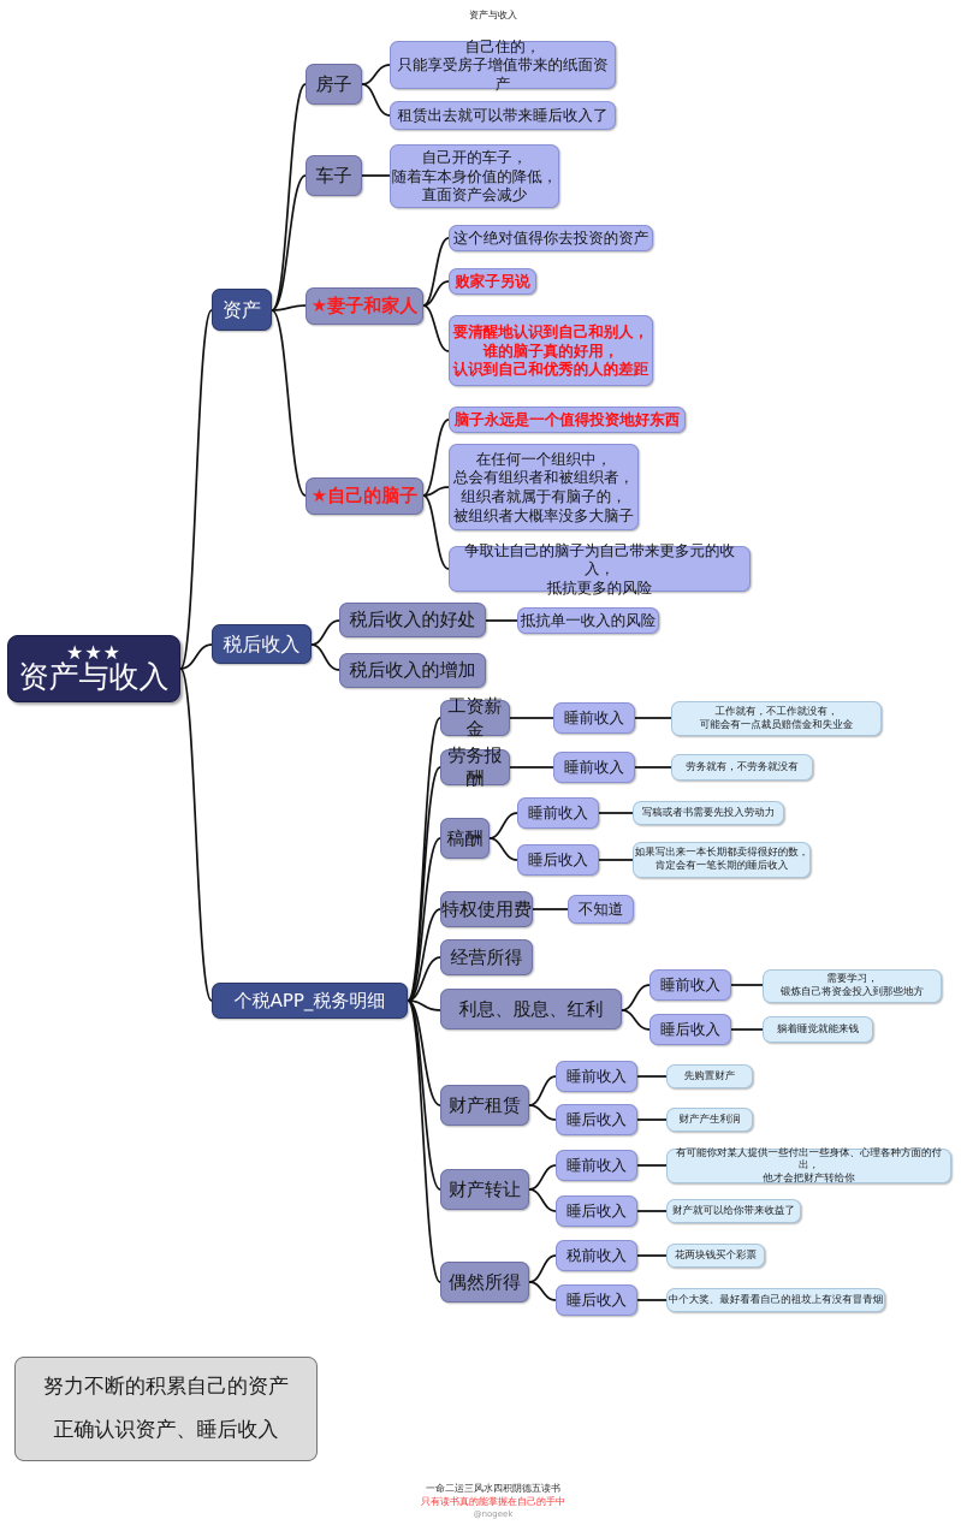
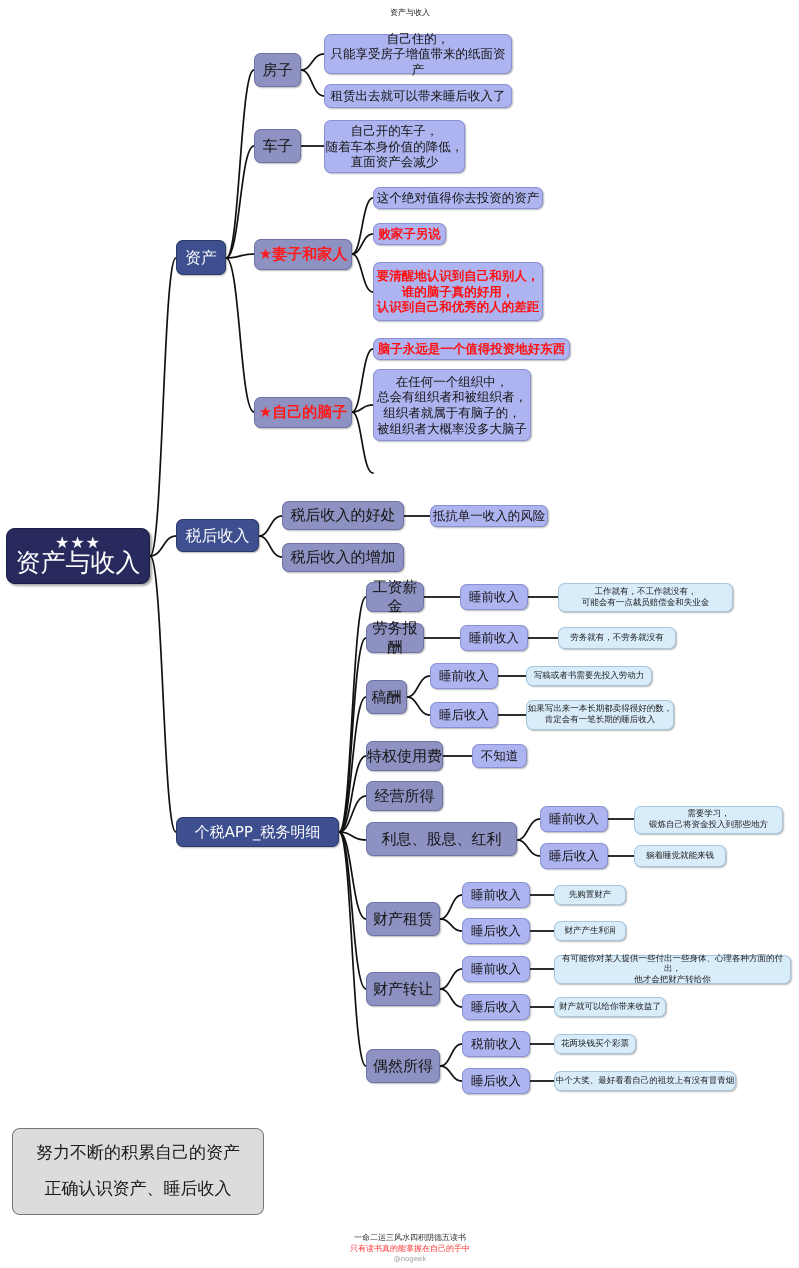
  资产与收入
  ★★★
  资产与收入
  资产
  税后收入
  个税APP_税务明细
  房子
  车子
  ★妻子和家人
  ★自己的脑子
  自己住的，
  只能享受房子增值带来的纸面资产
  租赁出去就可以带来睡后收入了
  自己开的车子，
  随着车本身价值的降低，
  直面资产会减少
  这个绝对值得你去投资的资产
  败家子另说
  要清醒地认识到自己和别人，
  谁的脑子真的好用，
  认识到自己和优秀的人的差距
  脑子永远是一个值得投资地好东西
  在任何一个组织中，
  总会有组织者和被组织者，
  组织者就属于有脑子的，
  被组织者大概率没多大脑子
- 争取让自己的脑子为自己带来更多元的收入，
- 抵抗更多的风险
  税后收入的好处
  税后收入的增加
  抵抗单一收入的风险
  工资薪金
  睡前收入
  工作就有，不工作就没有，
  可能会有一点裁员赔偿金和失业金
  劳务报酬
  睡前收入
  劳务就有，不劳务就没有
  稿酬
  睡前收入
  写稿或者书需要先投入劳动力
  睡后收入
  如果写出来一本长期都卖得很好的数，
  肯定会有一笔长期的睡后收入
  特权使用费
  不知道
  经营所得
  利息、股息、红利
  睡前收入
  需要学习，
  锻炼自己将资金投入到那些地方
  睡后收入
  躺着睡觉就能来钱
  财产租赁
  睡前收入
  先购置财产
  睡后收入
  财产产生利润
  财产转让
  睡前收入
  有可能你对某人提供一些付出一些身体、心理各种方面的付出，
  他才会把财产转给你
  睡后收入
  财产就可以给你带来收益了
  偶然所得
  税前收入
  花两块钱买个彩票
  睡后收入
  中个大奖、最好看看自己的祖坟上有没有冒青烟
  努力不断的积累自己的资产
  正确认识资产、睡后收入
  一命二运三风水四积阴德五读书
  只有读书真的能掌握在自己的手中
  @nogeek
